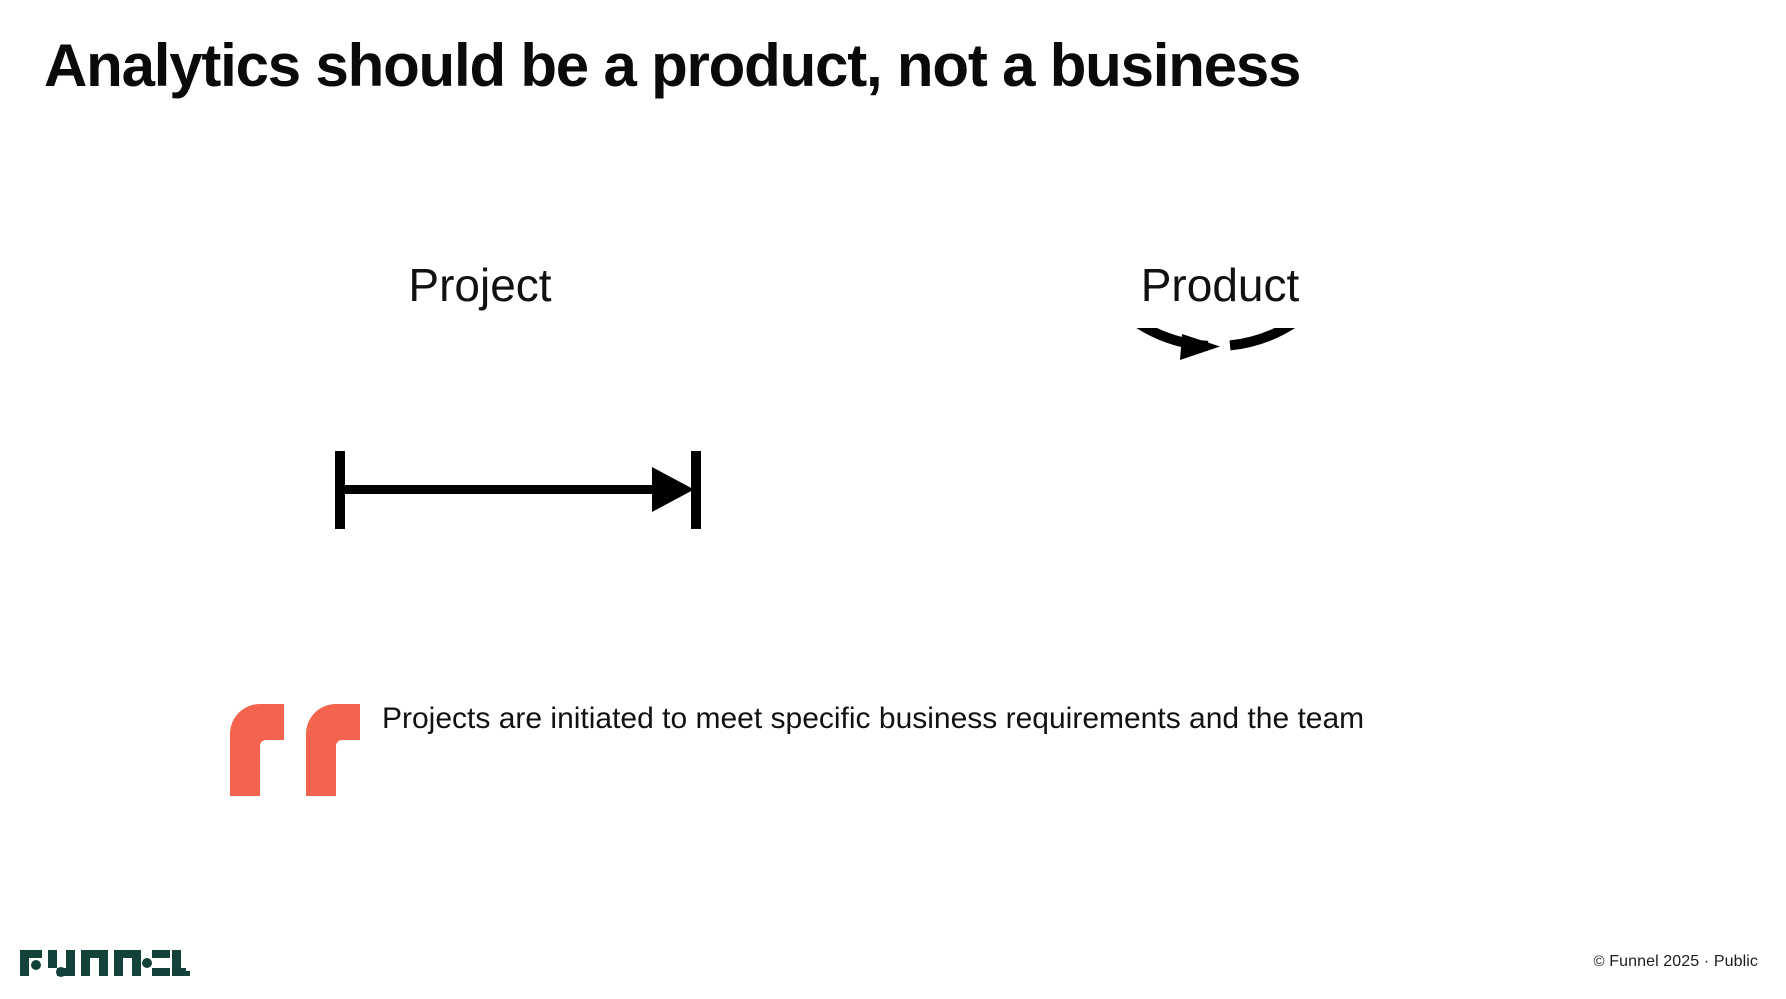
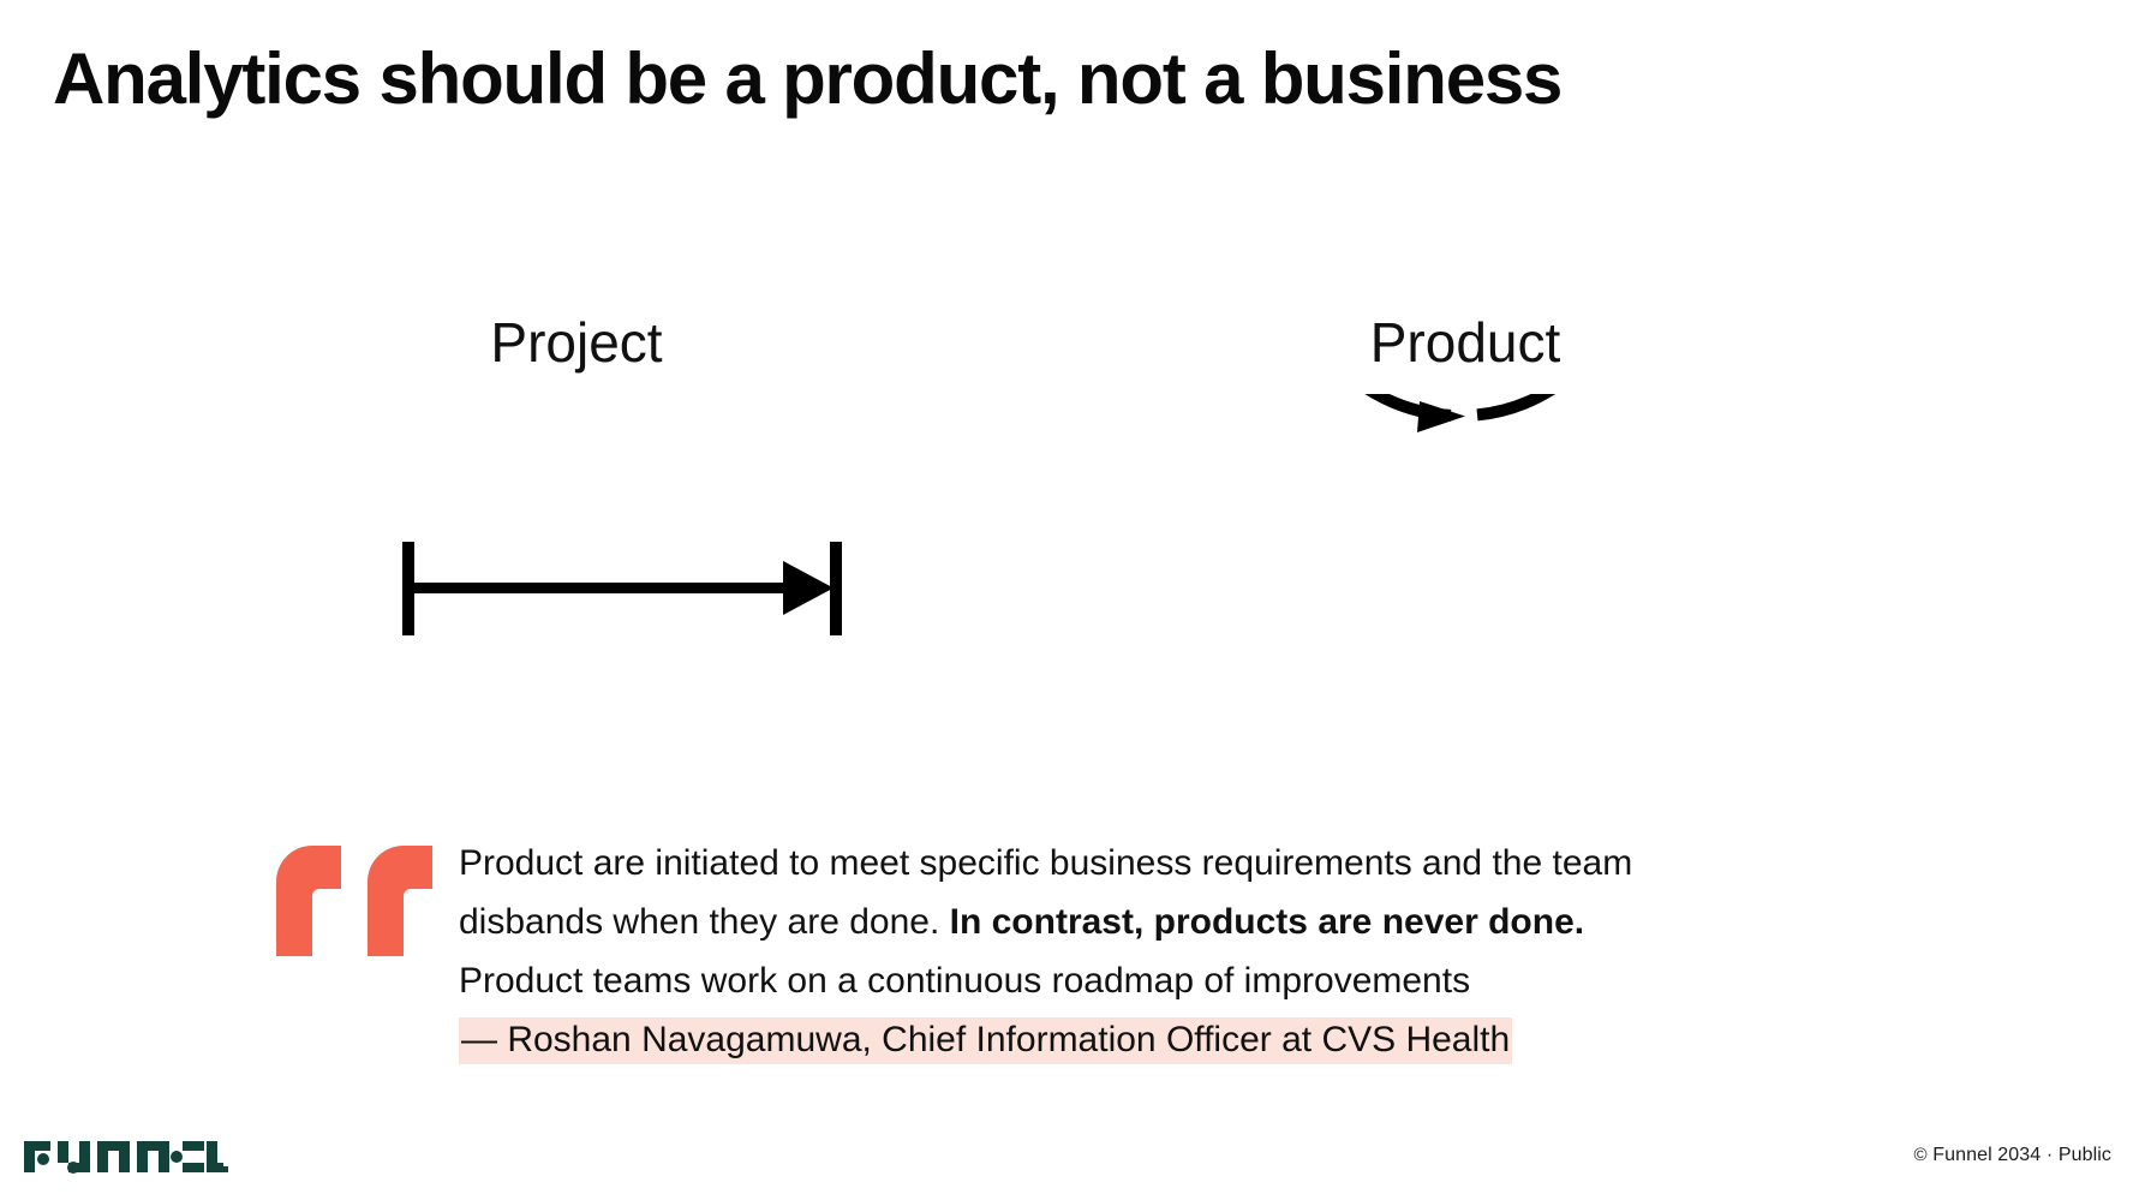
  Analytics should be a product, not a business
  Project
  Product
- Projects are initiated to meet specific business requirements and the team
+ Product are initiated to meet specific business requirements and the team
+ disbands when they are done. In contrast, products are never done.
+ Product teams work on a continuous roadmap of improvements
+ — Roshan Navagamuwa, Chief Information Officer at CVS Health
- © Funnel 2025 · Public
+ © Funnel 2034 · Public
